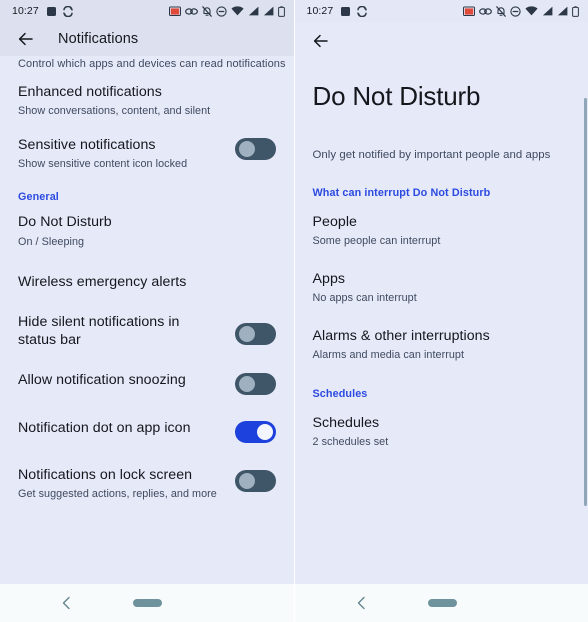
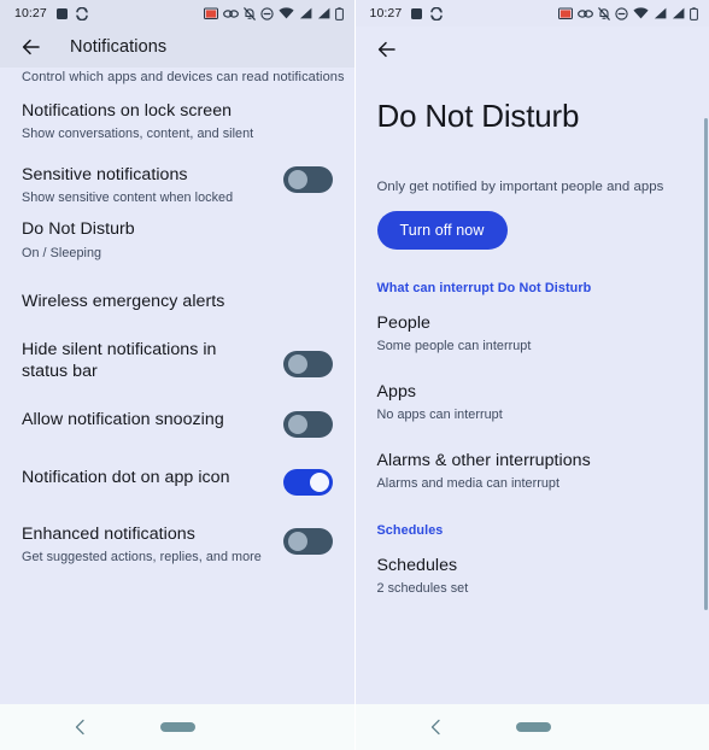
  10:27
  Notifications
  Control which apps and devices can read notifications
- Enhanced notifications
+ Notifications on lock screen
  Show conversations, content, and silent
  Sensitive notifications
- Show sensitive content icon locked
+ Show sensitive content when locked
- General
  Do Not Disturb
  On / Sleeping
  Wireless emergency alerts
  Hide silent notifications in status bar
  Allow notification snoozing
  Notification dot on app icon
- Notifications on lock screen
+ Enhanced notifications
  Get suggested actions, replies, and more
  10:27
  Do Not Disturb
  Only get notified by important people and apps
+ Turn off now
  What can interrupt Do Not Disturb
  People
  Some people can interrupt
  Apps
  No apps can interrupt
  Alarms & other interruptions
  Alarms and media can interrupt
  Schedules
  Schedules
  2 schedules set
